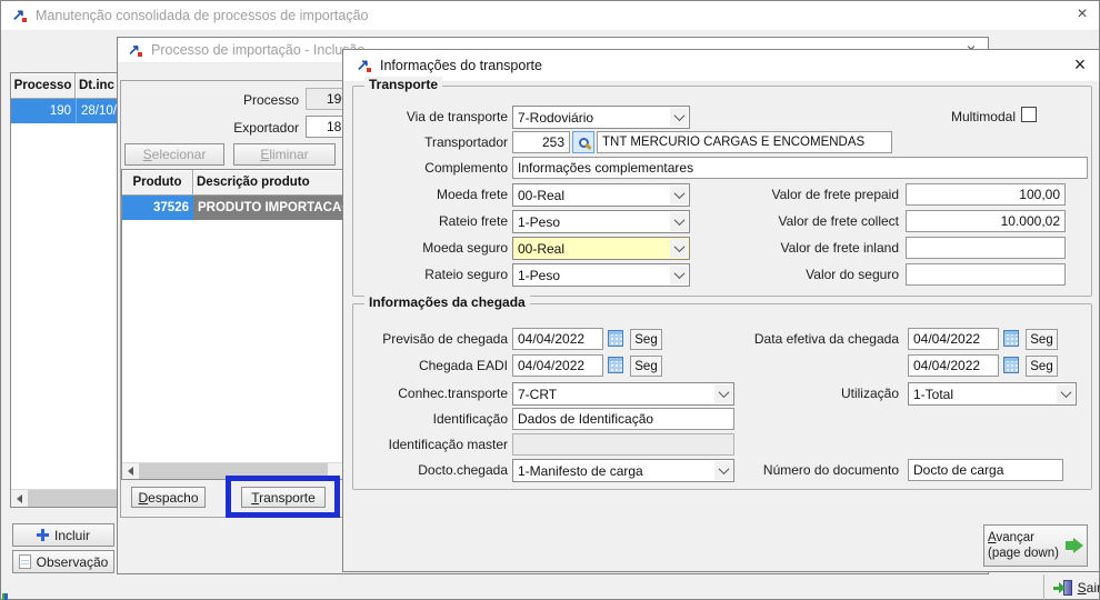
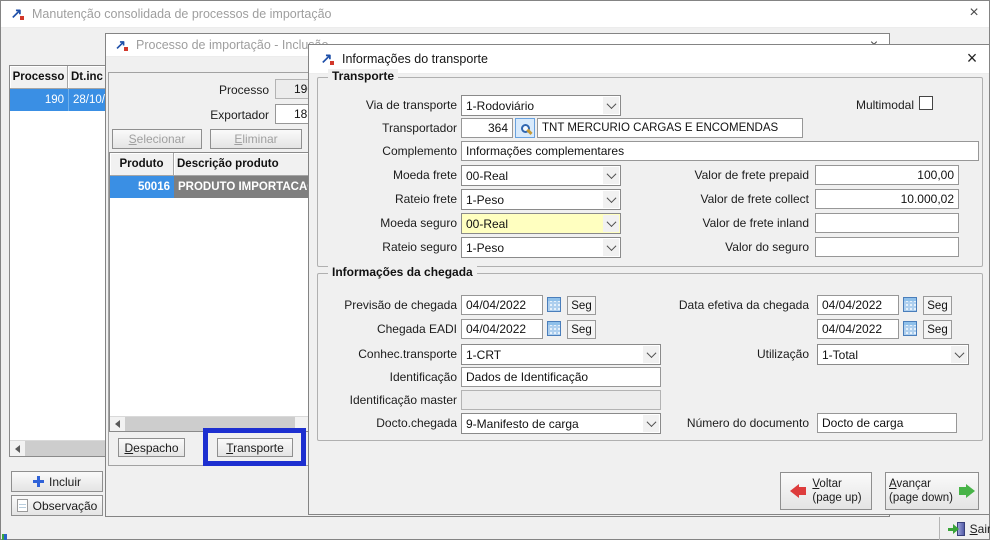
  ↗
  Manutenção consolidada de processos de importação
  ×
  Processo
  Dt.inc
  190
  28/10/
  Incluir
  Observação
  Sair
  ↗
  Processo de importação - Inclu
  Processo
  Exportador
  Selecionar
  Eliminar
  Produto
  Descrição produto
- 37526
+ 50016
  PRODUTO IMPORTACA
  Despacho
  Transporte
  ↗
  Informações do transporte
  ×
  Transporte
  Via de transporte
- 7-Rodoviário
+ 1-Rodoviário
  Multimodal
  Transportador
- 253
+ 364
  TNT MERCURIO CARGAS E ENCOMENDAS
  Complemento
  Informações complementares
  Moeda frete
  00-Real
  Valor de frete prepaid
  100,00
  Rateio frete
  1-Peso
  Valor de frete collect
  10.000,02
  Moeda seguro
  00-Real
  Valor de frete inland
  Rateio seguro
  1-Peso
  Valor do seguro
  Informações da chegada
  Previsão de chegada
  04/04/2022
  Seg
  Data efetiva da chegada
  04/04/2022
  Seg
  Chegada EADI
  04/04/2022
  Seg
  04/04/2022
  Seg
  Conhec.transporte
- 7-CRT
+ 1-CRT
  Utilização
  1-Total
  Identificação
  Dados de Identificação
  Identificação master
  Docto.chegada
- 1-Manifesto de carga
+ 9-Manifesto de carga
  Número do documento
  Docto de carga
+ Voltar
+ (page up)
  Avançar
  (page down)
